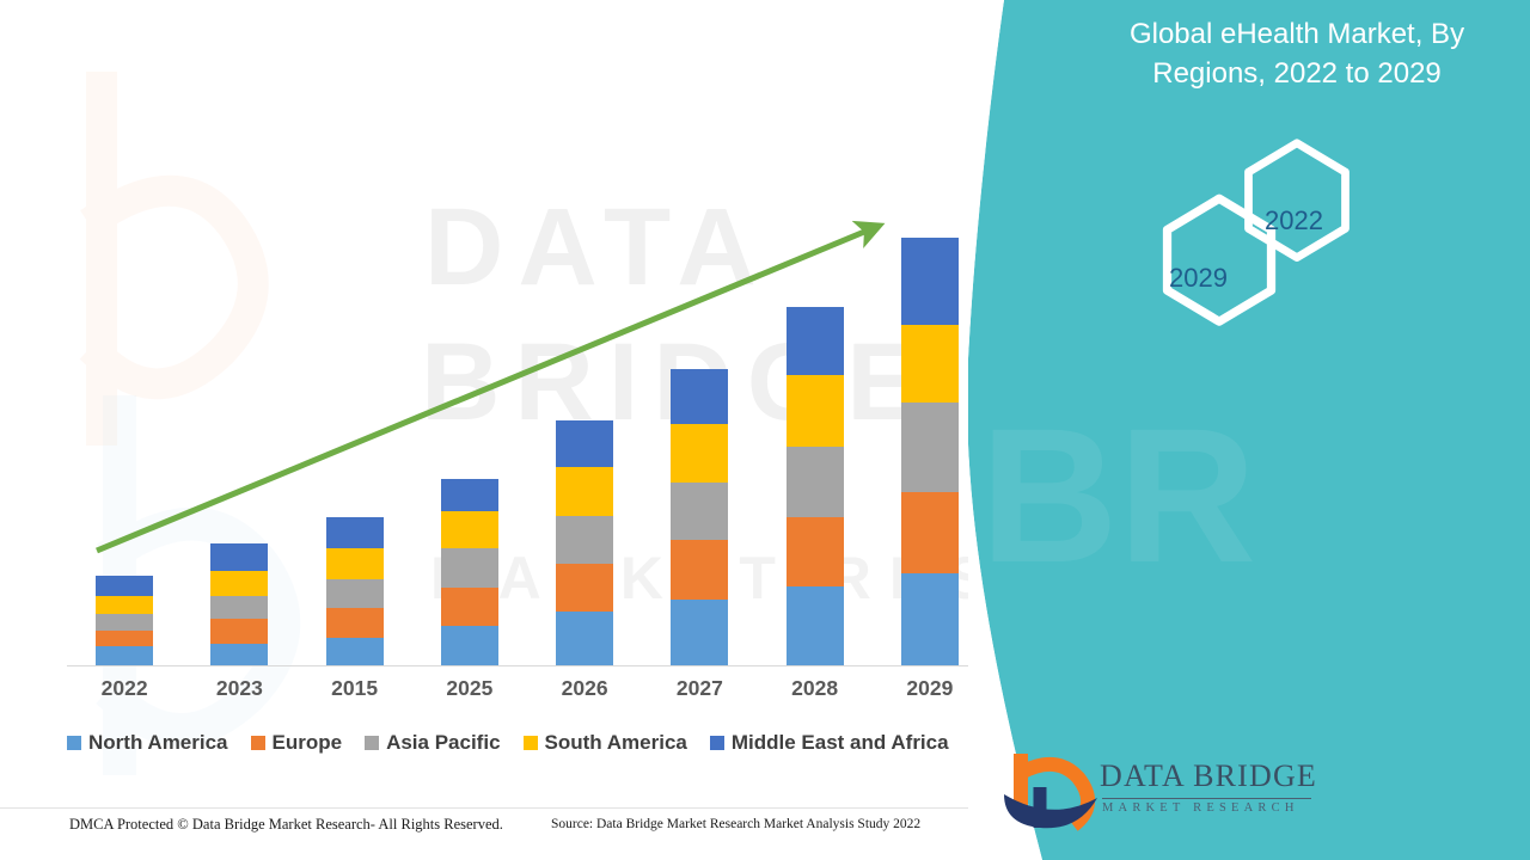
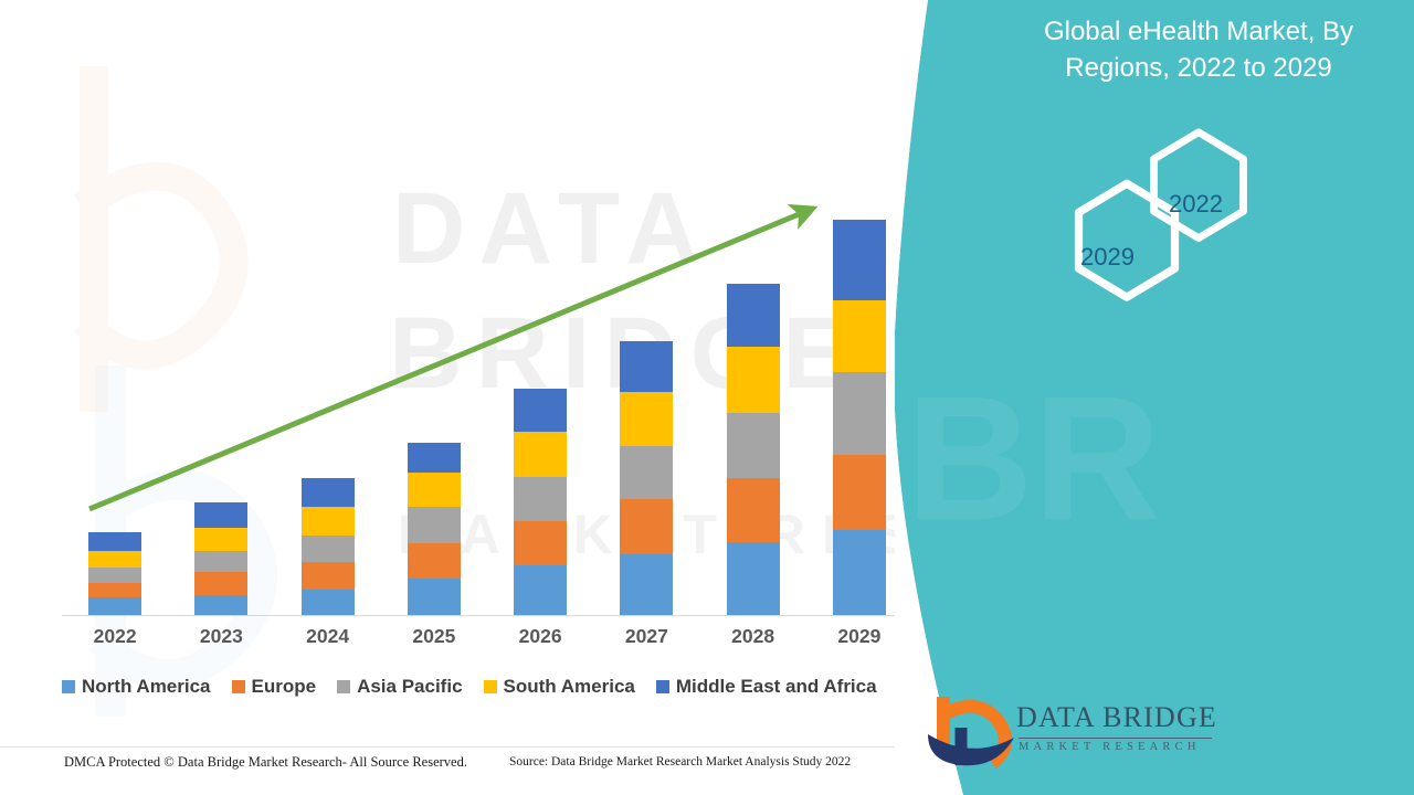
  DATA
  2022
  2023
- 2015
+ 2024
  2025
  2026
  2027
  2028
  2029
  North America
  Europe
  Asia Pacific
  South America
  Middle East and Africa
- DMCA Protected © Data Bridge Market Research- All Rights Reserved.
+ DMCA Protected © Data Bridge Market Research- All Source Reserved.
  Source: Data Bridge Market Research Market Analysis Study 2022
  BR
  Global eHealth Market, By Regions, 2022 to 2029
  2022
  2029
  DATA BRIDGE
  MARKET RESEARCH
